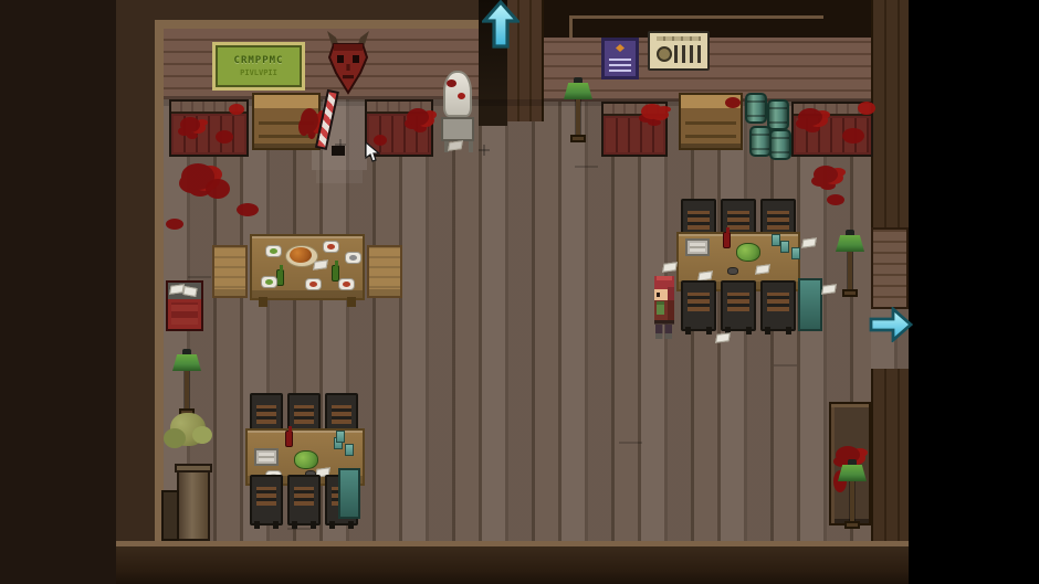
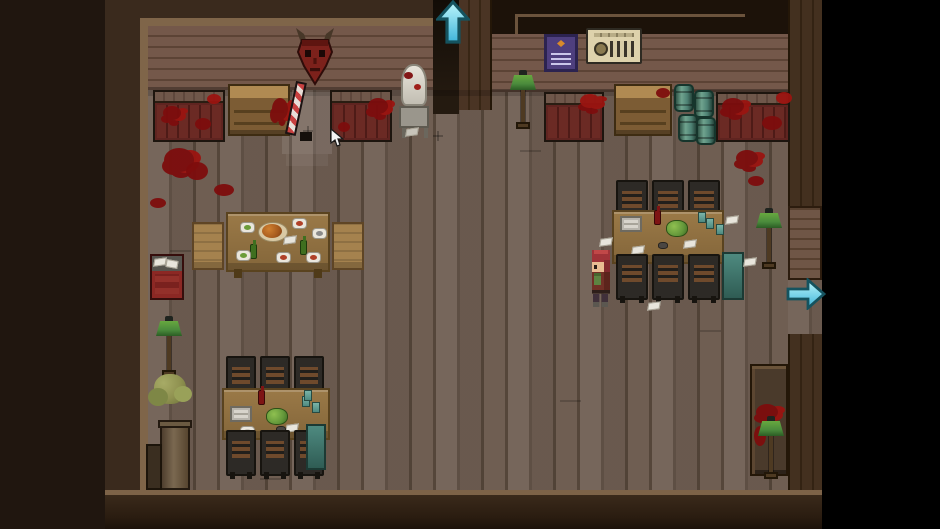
- CRMPPMC
- PIVLVPII
